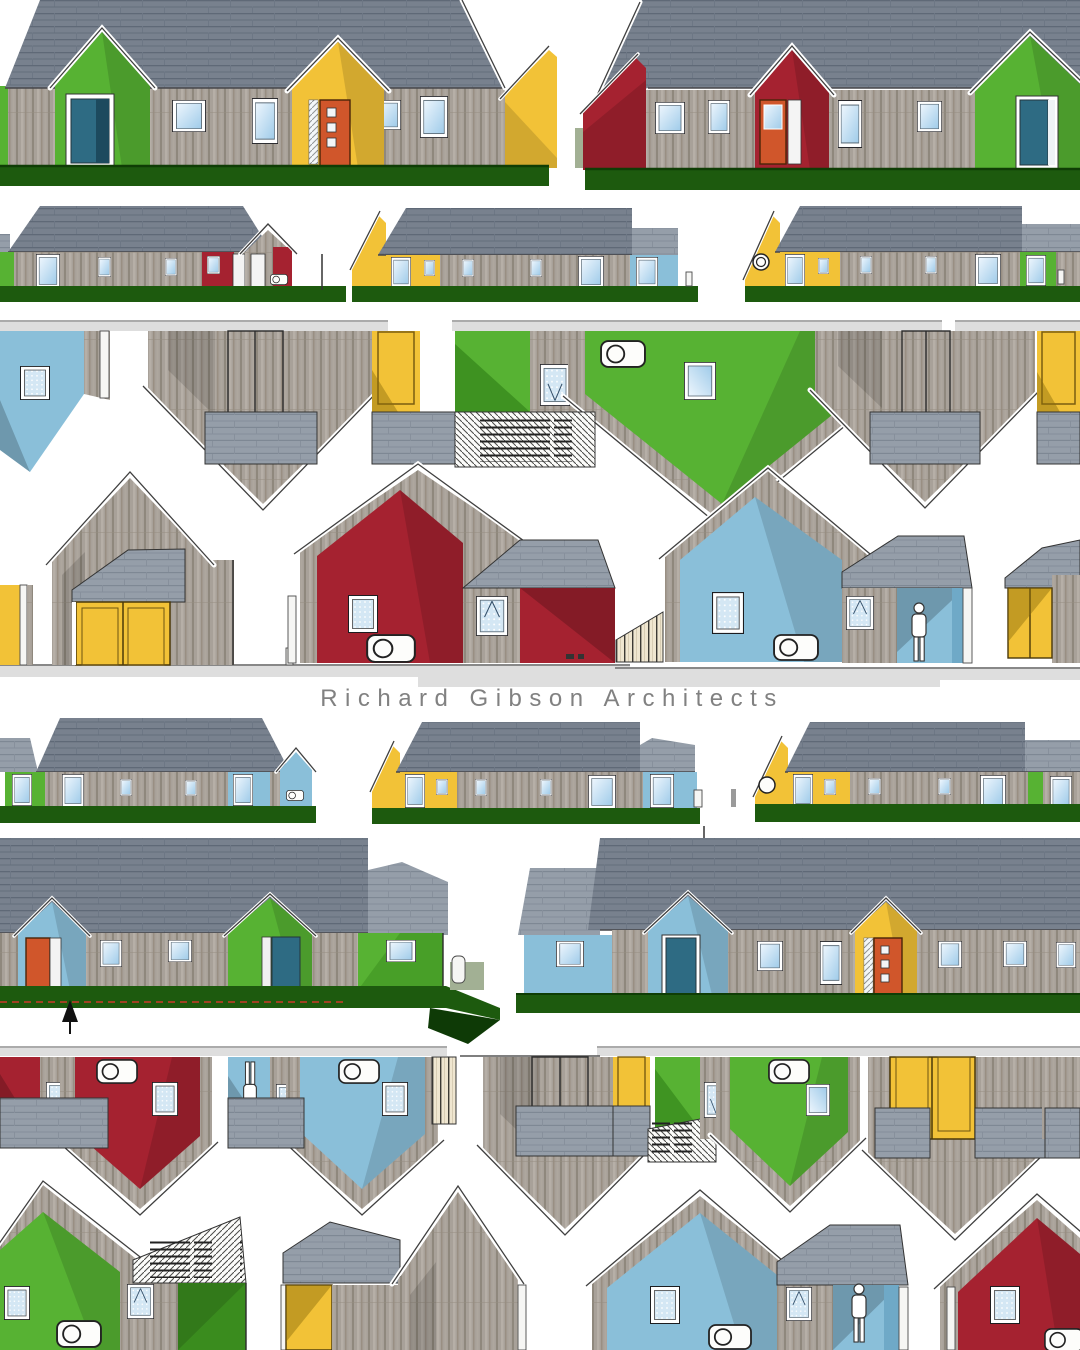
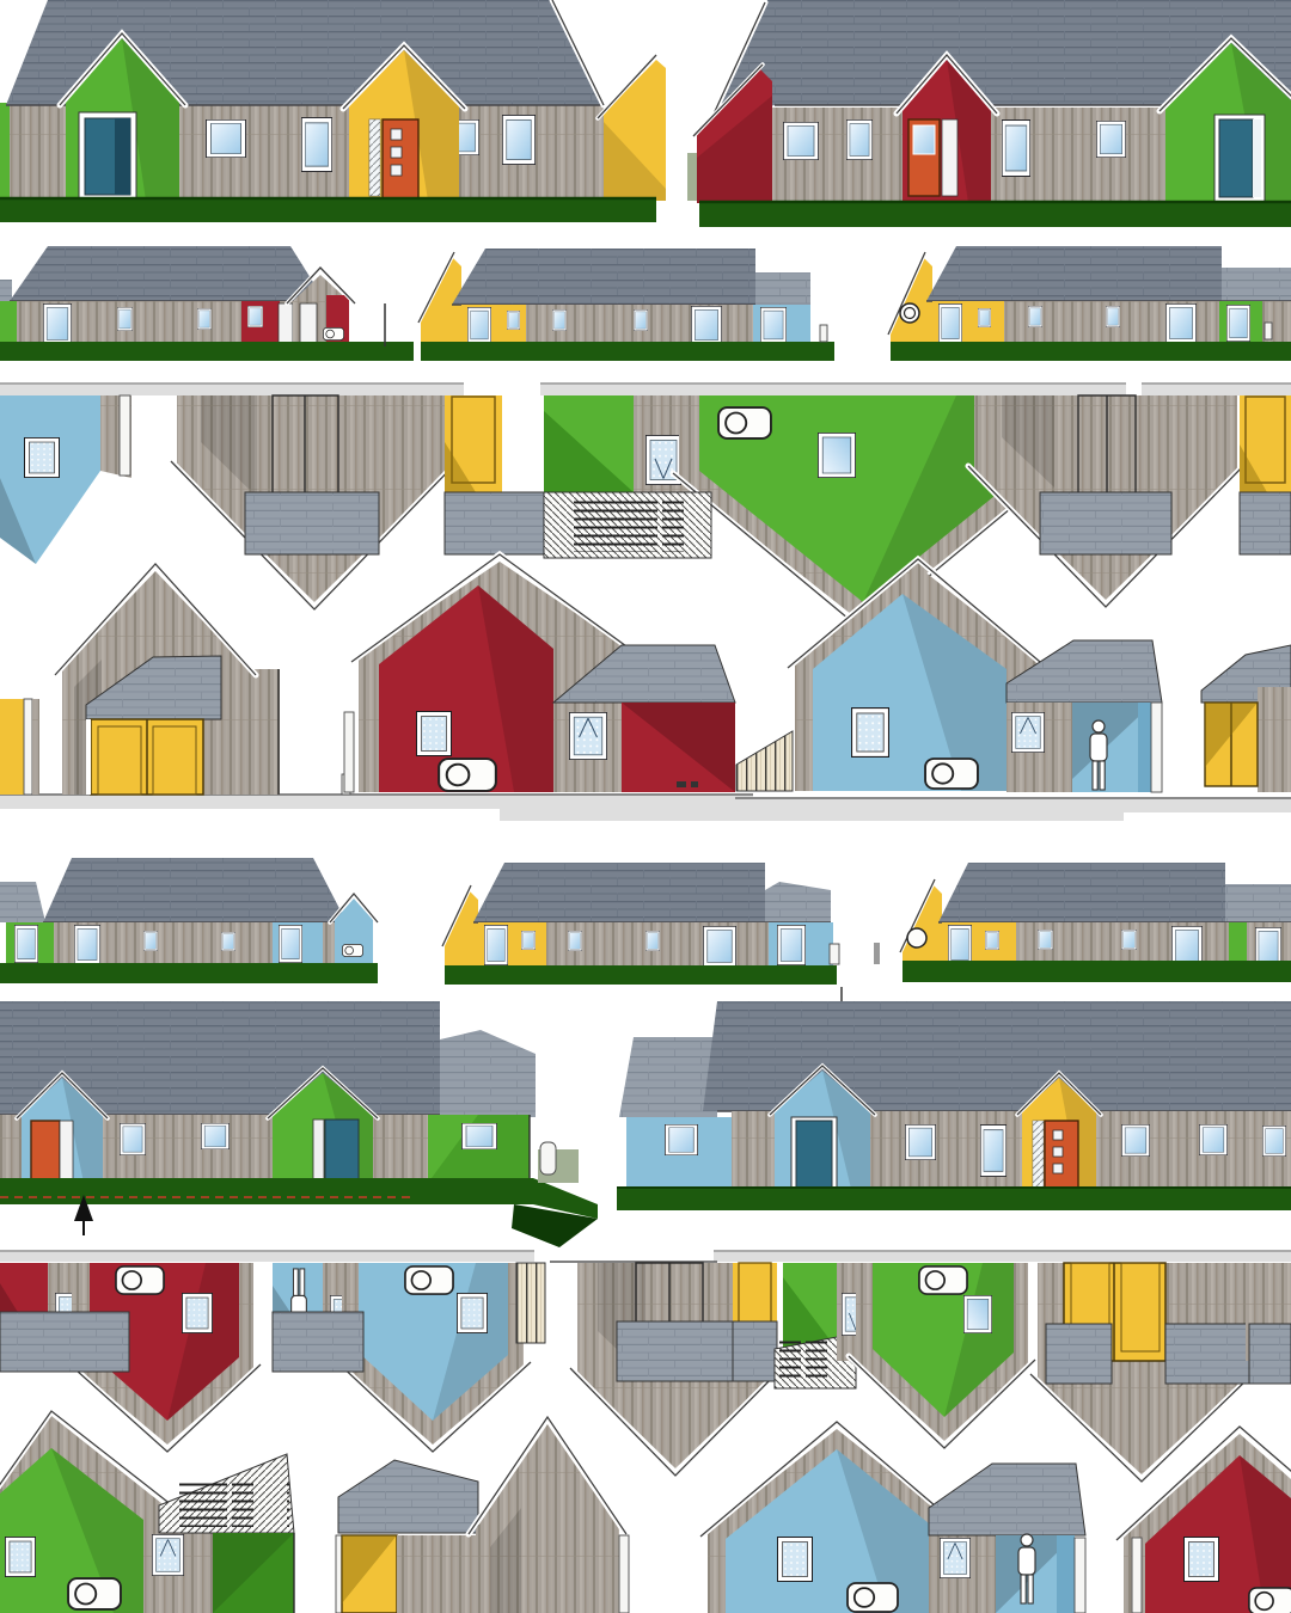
- Richard Gibson Architects
